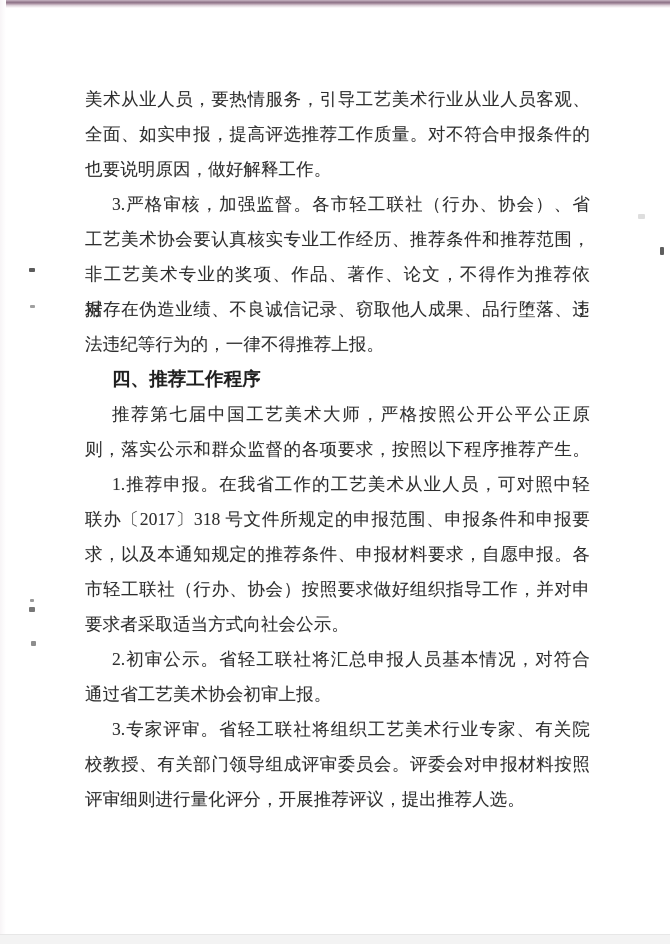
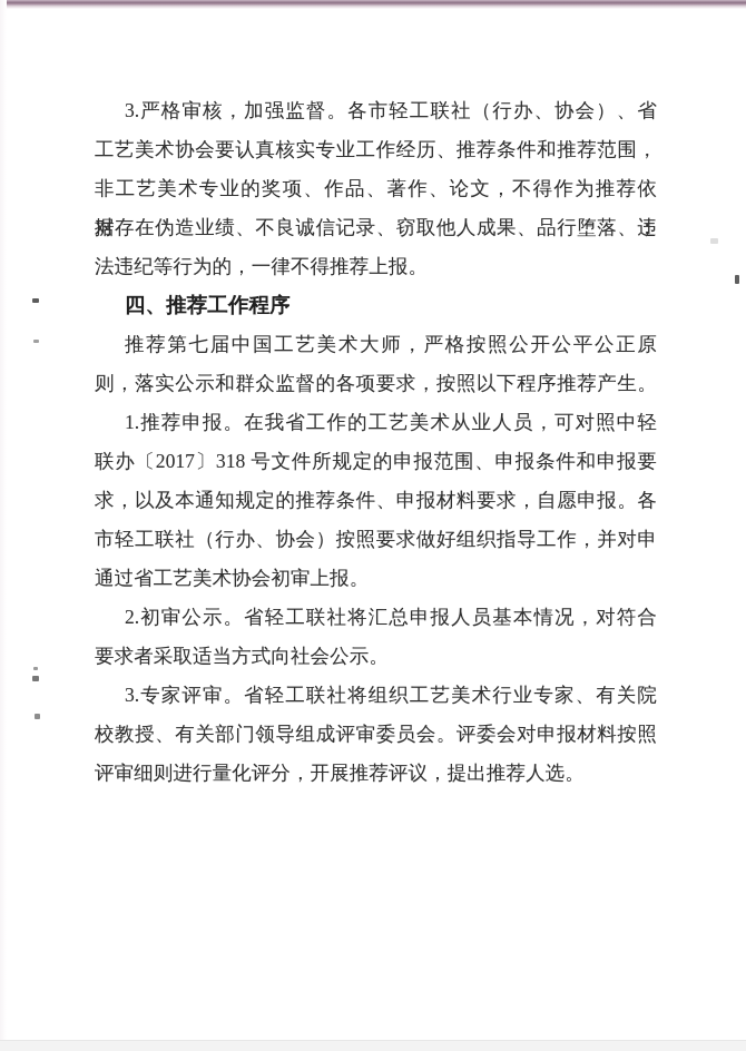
- 美术从业人员，要热情服务，引导工艺美术行业从业人员客观、
- 全面、如实申报，提高评选推荐工作质量。对不符合申报条件的
- 也要说明原因，做好解释工作。
  3.严格审核，加强监督。各市轻工联社（行办、协会）、省
  工艺美术协会要认真核实专业工作经历、推荐条件和推荐范围，
  非工艺美术专业的奖项、作品、著作、论文，不得作为推荐依据；
  对存在伪造业绩、不良诚信记录、窃取他人成果、品行堕落、违
  法违纪等行为的，一律不得推荐上报。
  四、推荐工作程序
  推荐第七届中国工艺美术大师，严格按照公开公平公正原
  则，落实公示和群众监督的各项要求，按照以下程序推荐产生。
  1.推荐申报。在我省工作的工艺美术从业人员，可对照中轻
  联办〔2017〕318 号文件所规定的申报范围、申报条件和申报要
  求，以及本通知规定的推荐条件、申报材料要求，自愿申报。各
  市轻工联社（行办、协会）按照要求做好组织指导工作，并对申
- 要求者采取适当方式向社会公示。
+ 通过省工艺美术协会初审上报。
  2.初审公示。省轻工联社将汇总申报人员基本情况，对符合
- 通过省工艺美术协会初审上报。
+ 要求者采取适当方式向社会公示。
  3.专家评审。省轻工联社将组织工艺美术行业专家、有关院
  校教授、有关部门领导组成评审委员会。评委会对申报材料按照
  评审细则进行量化评分，开展推荐评议，提出推荐人选。
